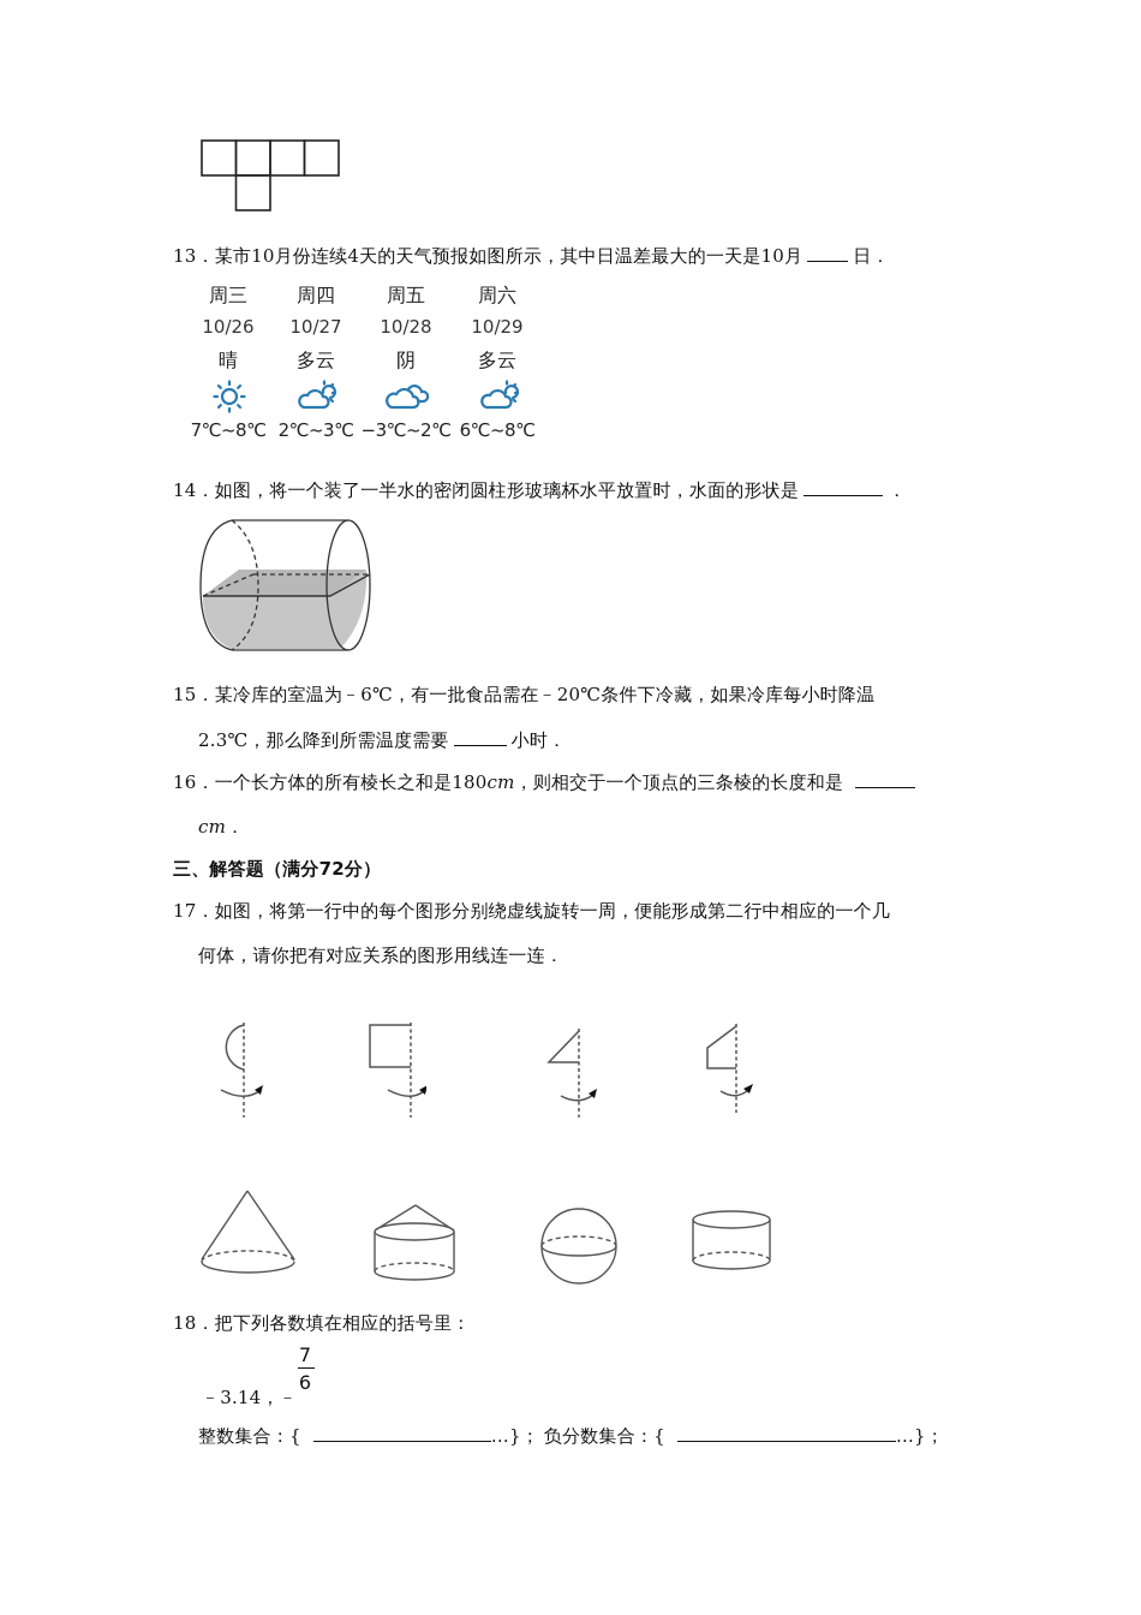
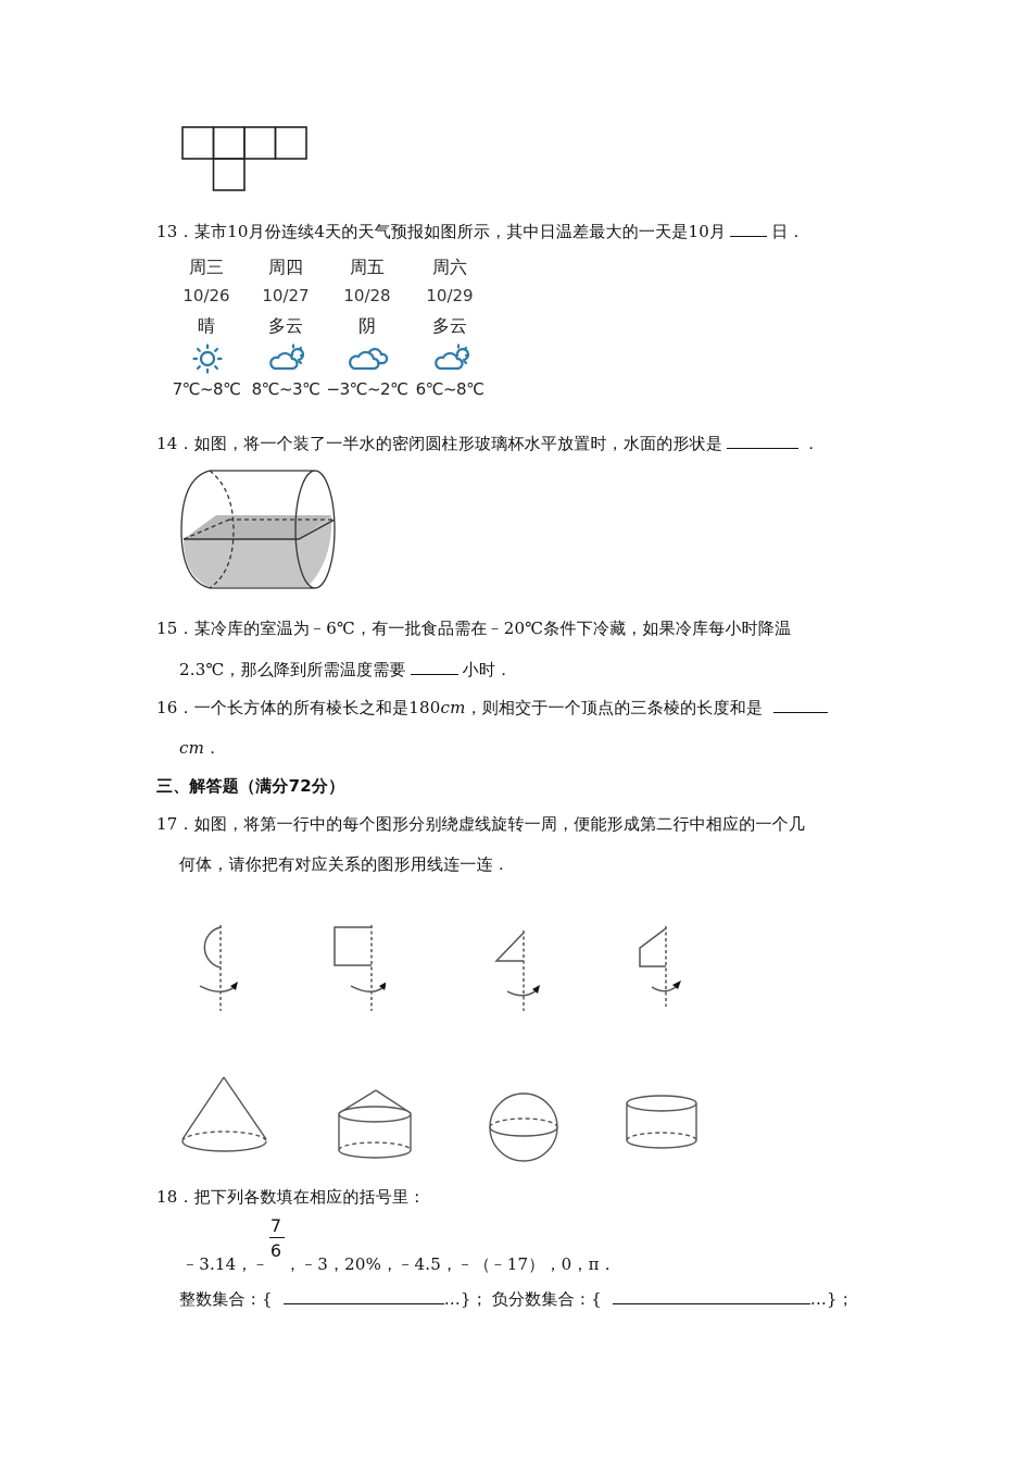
  13．某市10月份连续4天的天气预报如图所示，其中日温差最大的一天是10月 日．
  周三
  10/26
  晴
  7℃~8℃
  周四
  10/27
  多云
- 2℃~3℃
+ 8℃~3℃
  周五
  10/28
  阴
  −3℃~2℃
  周六
  10/29
  多云
  6℃~8℃
  14．如图，将一个装了一半水的密闭圆柱形玻璃杯水平放置时，水面的形状是 ．
  15．某冷库的室温为﹣6℃，有一批食品需在﹣20℃条件下冷藏，如果冷库每小时降温
  2.3℃，那么降到所需温度需要 小时．
  16．一个长方体的所有棱长之和是180cm，则相交于一个顶点的三条棱的长度和是
  cm．
  三、解答题（满分72分）
  17．如图，将第一行中的每个图形分别绕虚线旋转一周，便能形成第二行中相应的一个几
  何体，请你把有对应关系的图形用线连一连．
  18．把下列各数填在相应的括号里：
  ﹣3.14，﹣
  7
  6
+ ，﹣3，20%，﹣4.5，﹣（﹣17），0，π．
  整数集合：{ …}； 负分数集合：{ …}；
